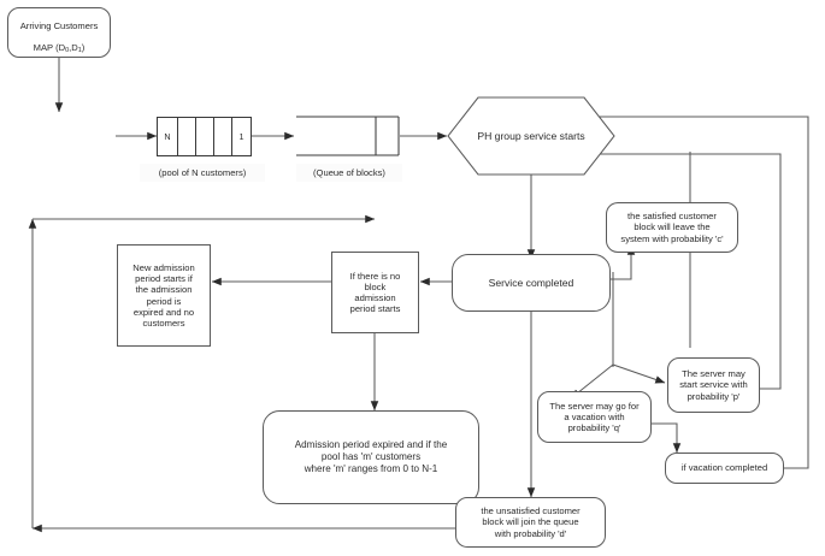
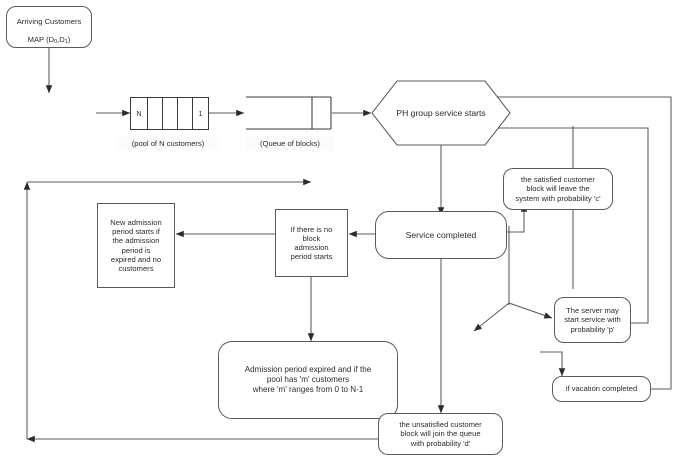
  Arriving Customers
  MAP (D ,D )
  N
  1
  (pool of N customers)
  (Queue of blocks)
  PH group service starts
  Service completed
  If there is no
  block
  admission
  period starts
  New admission
  period starts if
  the admission
  period is
  expired and no
  customers
  Admission period expired and if the
  pool has 'm' customers
  where 'm' ranges from 0 to N-1
  the satisfied customer
  block will leave the
  system with probability 'c'
  the unsatisfied customer
  block will join the queue
  with probability 'd'
- The server may go for
- a vacation with
- probability 'q'
  The server may
  start service with
  probability 'p'
  if vacation completed
